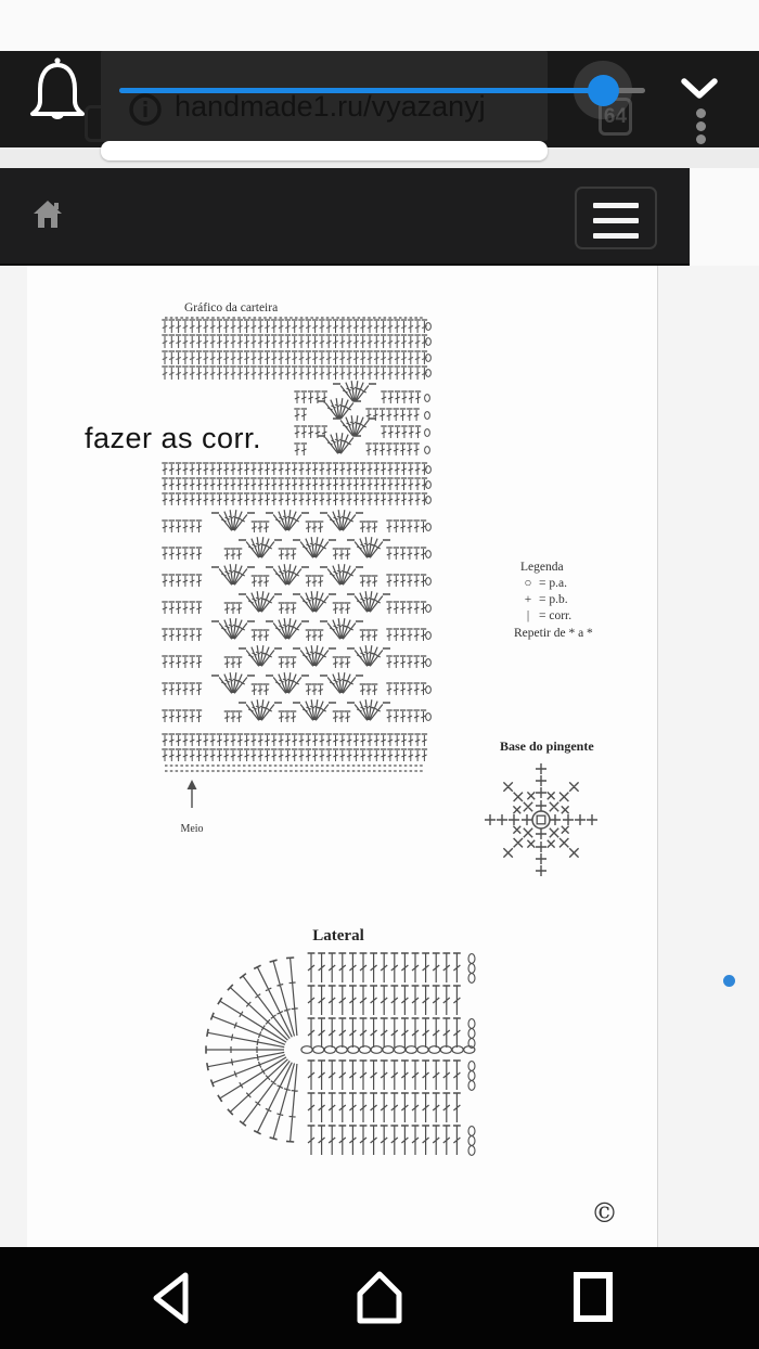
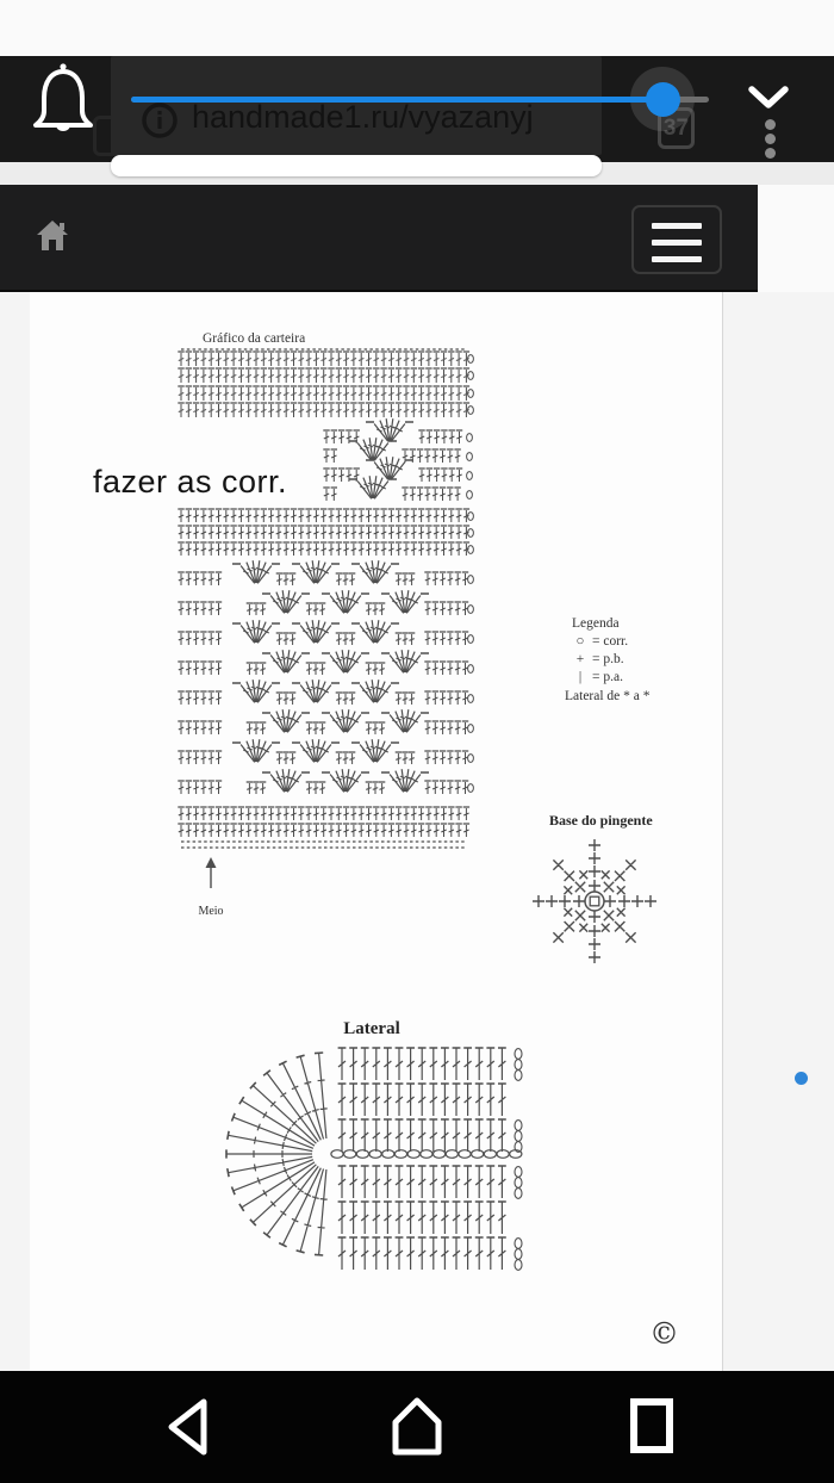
  handmade1.ru/vyazanyj
- 64
+ 37
  Gráfico da carteira
  fazer as corr.
  Meio
  Legenda
  ○
- = p.a.
+ = corr.
  +
  = p.b.
  |
- = corr.
+ = p.a.
- Repetir de * a *
+ Lateral de * a *
  Base do pingente
  Lateral
  ©
